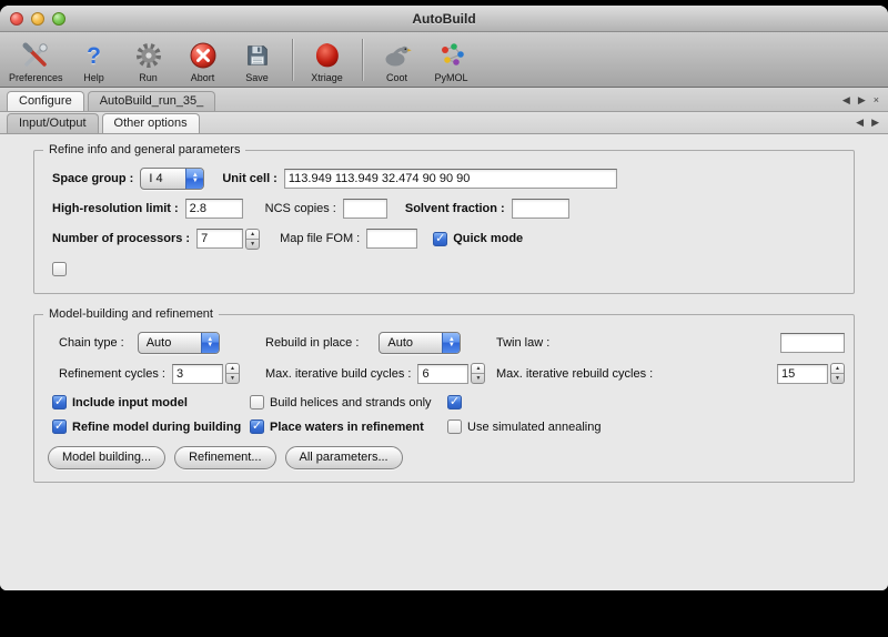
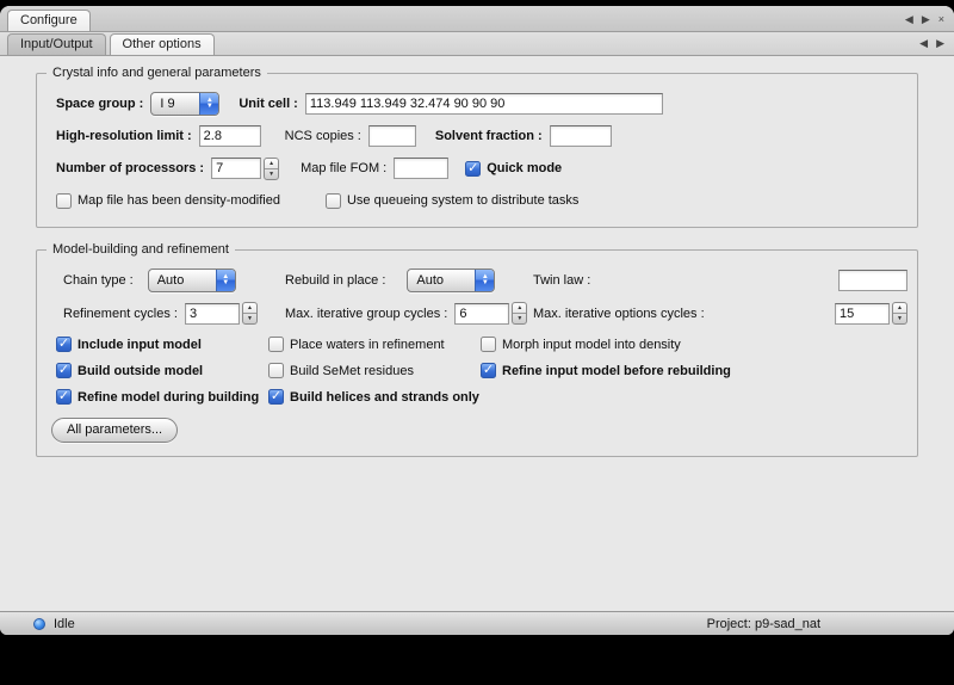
- AutoBuild
- Preferences
- ?
- Help
- Run
- Abort
- Save
- Xtriage
- Coot
- PyMOL
  Configure
- AutoBuild_run_35_
  ◀
  ▶
  ×
  Input/Output
  Other options
  ◀
  ▶
- Refine info and general parameters
+ Crystal info and general parameters
  Space group :
- I 4
+ I 9
  Unit cell :
  113.949 113.949 32.474 90 90 90
  High-resolution limit :
  2.8
  NCS copies :
  Solvent fraction :
  Number of processors :
  7
  Map file FOM :
  Quick mode
+ Map file has been density-modified
+ Use queueing system to distribute tasks
  Model-building and refinement
  Chain type :
  Auto
  Rebuild in place :
  Auto
  Twin law :
  Refinement cycles :
  3
- Max. iterative build cycles :
+ Max. iterative group cycles :
  6
- Max. iterative rebuild cycles :
+ Max. iterative options cycles :
  15
  Include input model
- Build helices and strands only
+ Place waters in refinement
+ Morph input model into density
+ Build outside model
+ Build SeMet residues
+ Refine input model before rebuilding
  Refine model during building
- Place waters in refinement
+ Build helices and strands only
- Use simulated annealing
- Model building...
- Refinement...
  All parameters...
+ Idle
+ Project: p9-sad_nat
